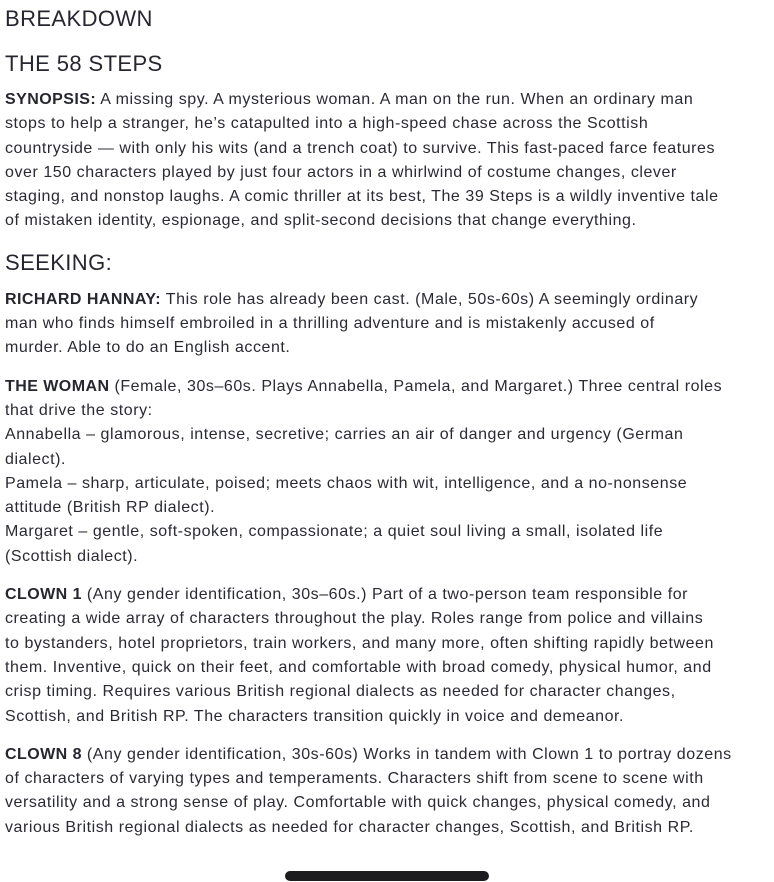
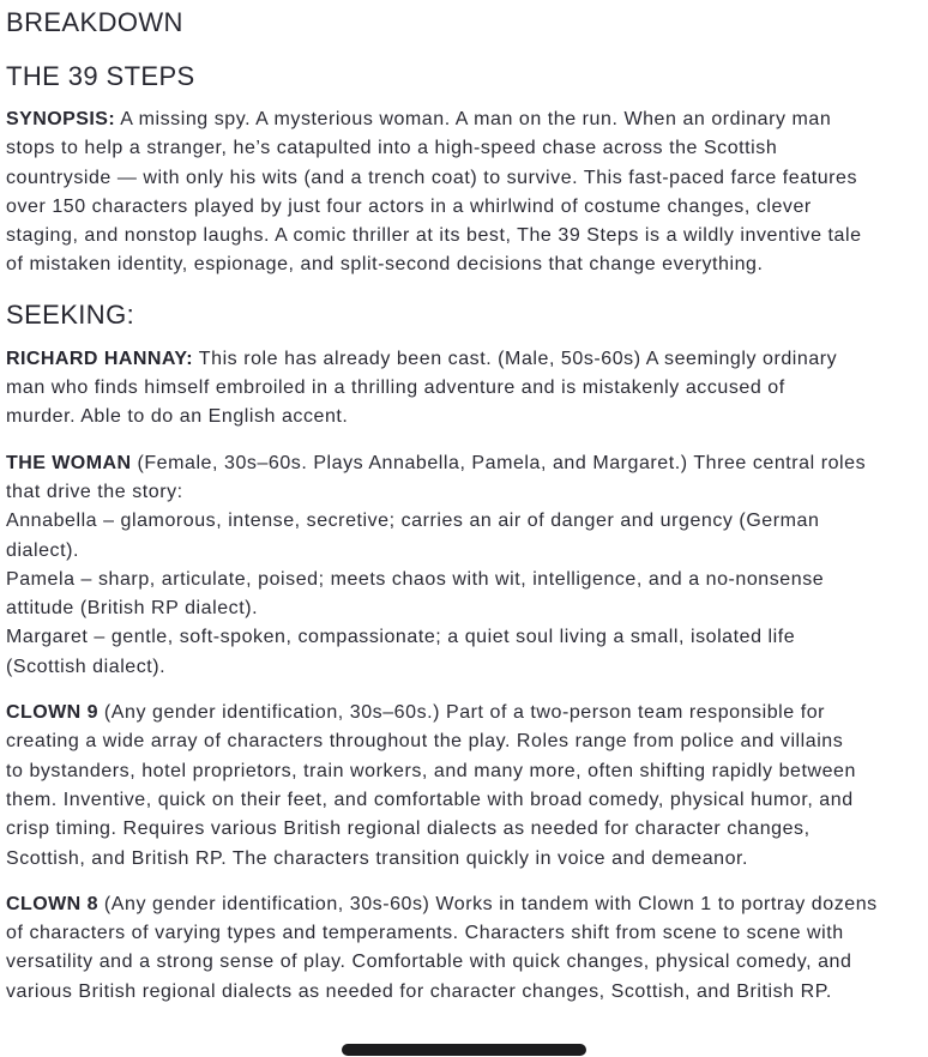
  BREAKDOWN
- THE 58 STEPS
+ THE 39 STEPS
  SYNOPSIS: A missing spy. A mysterious woman. A man on the run. When an ordinary man
  stops to help a stranger, he’s catapulted into a high-speed chase across the Scottish
  countryside — with only his wits (and a trench coat) to survive. This fast-paced farce features
  over 150 characters played by just four actors in a whirlwind of costume changes, clever
  staging, and nonstop laughs. A comic thriller at its best, The 39 Steps is a wildly inventive tale
  of mistaken identity, espionage, and split-second decisions that change everything.
  SEEKING:
  RICHARD HANNAY: This role has already been cast. (Male, 50s-60s) A seemingly ordinary
  man who finds himself embroiled in a thrilling adventure and is mistakenly accused of
  murder. Able to do an English accent.
  THE WOMAN (Female, 30s–60s. Plays Annabella, Pamela, and Margaret.) Three central roles
  that drive the story:
  Annabella – glamorous, intense, secretive; carries an air of danger and urgency (German
  dialect).
  Pamela – sharp, articulate, poised; meets chaos with wit, intelligence, and a no-nonsense
  attitude (British RP dialect).
  Margaret – gentle, soft-spoken, compassionate; a quiet soul living a small, isolated life
  (Scottish dialect).
- CLOWN 1 (Any gender identification, 30s–60s.) Part of a two-person team responsible for
+ CLOWN 9 (Any gender identification, 30s–60s.) Part of a two-person team responsible for
  creating a wide array of characters throughout the play. Roles range from police and villains
  to bystanders, hotel proprietors, train workers, and many more, often shifting rapidly between
  them. Inventive, quick on their feet, and comfortable with broad comedy, physical humor, and
  crisp timing. Requires various British regional dialects as needed for character changes,
  Scottish, and British RP. The characters transition quickly in voice and demeanor.
  CLOWN 8 (Any gender identification, 30s-60s) Works in tandem with Clown 1 to portray dozens
  of characters of varying types and temperaments. Characters shift from scene to scene with
  versatility and a strong sense of play. Comfortable with quick changes, physical comedy, and
  various British regional dialects as needed for character changes, Scottish, and British RP.
